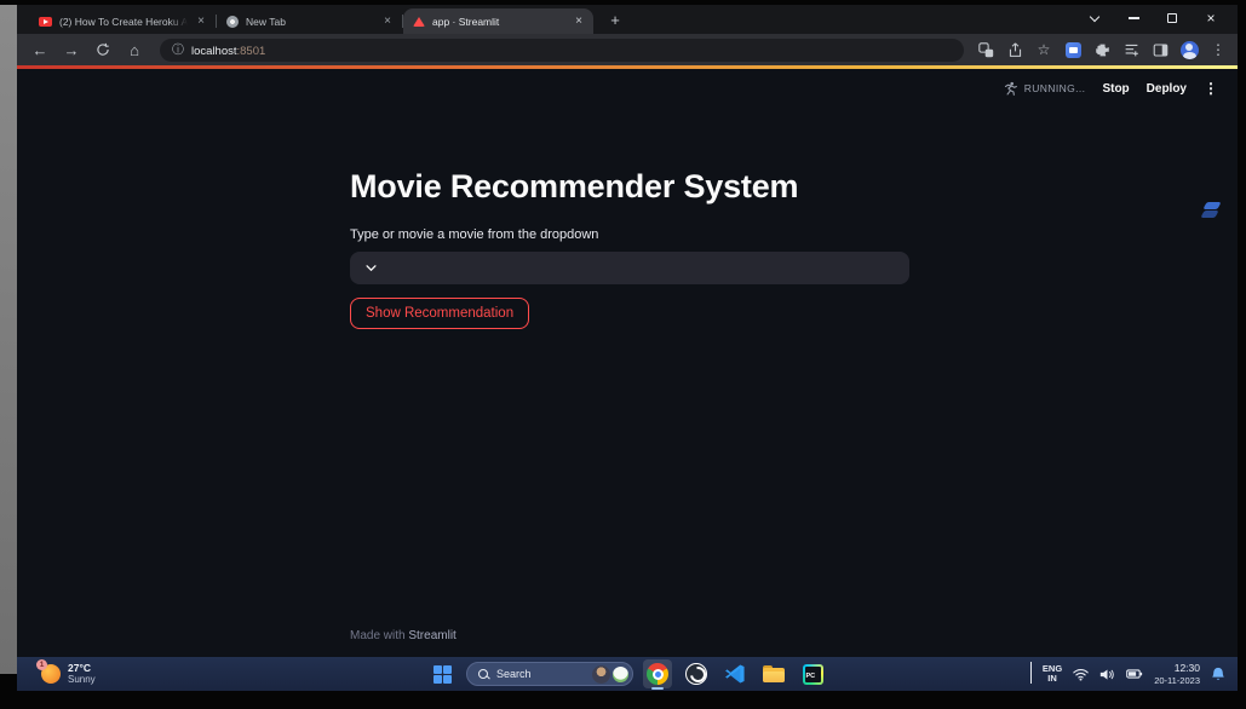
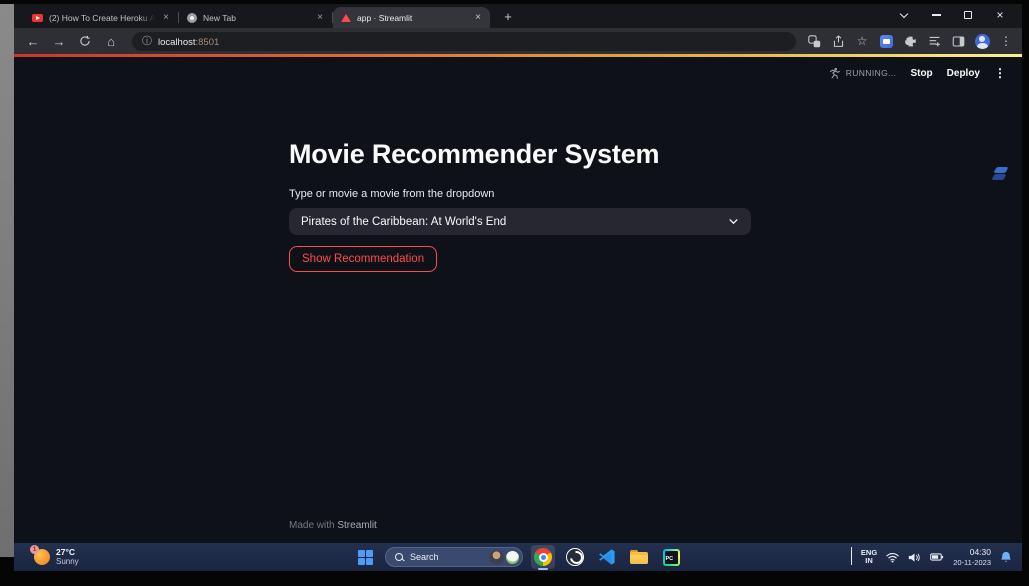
  (2) How To Create Heroku A
  ×
  New Tab
  ×
  app · Streamlit
  ×
  +
  ×
  ←
  →
  ⌂
  ⓘ
  localhost:8501
  ☆
  ⋮
  RUNNING...
  Stop
  Deploy
  ⋮
  Movie Recommender System
  Type or movie a movie from the dropdown
+ Pirates of the Caribbean: At World's End
  Show Recommendation
  Made with Streamlit
  27°C
  Sunny
  Search
  ENG
  IN
- 12:30
+ 04:30
  20-11-2023
